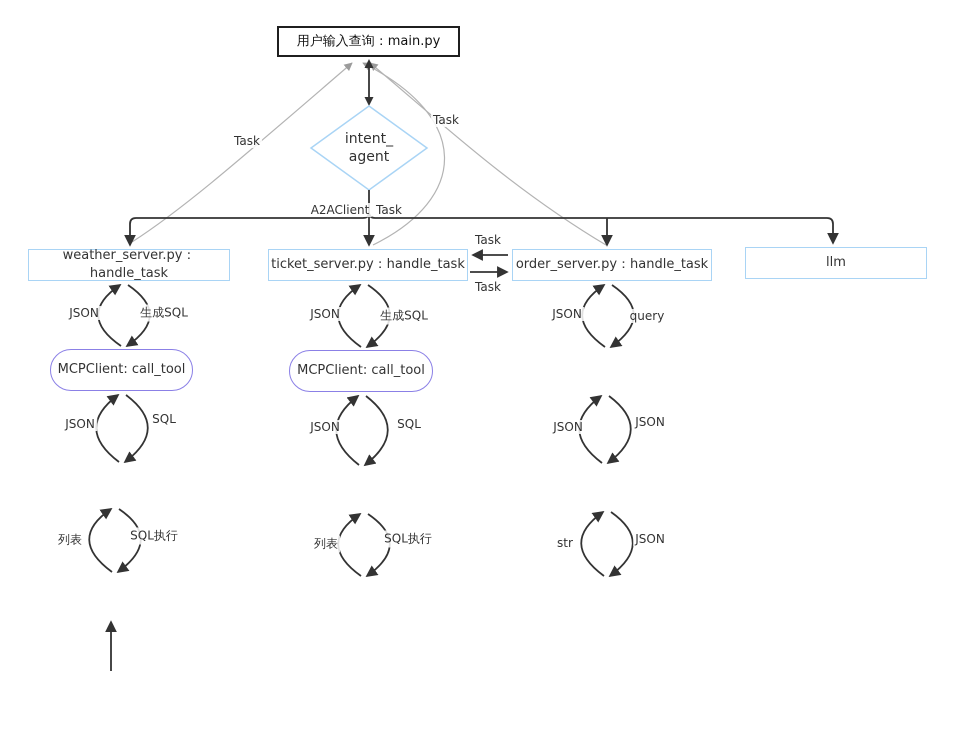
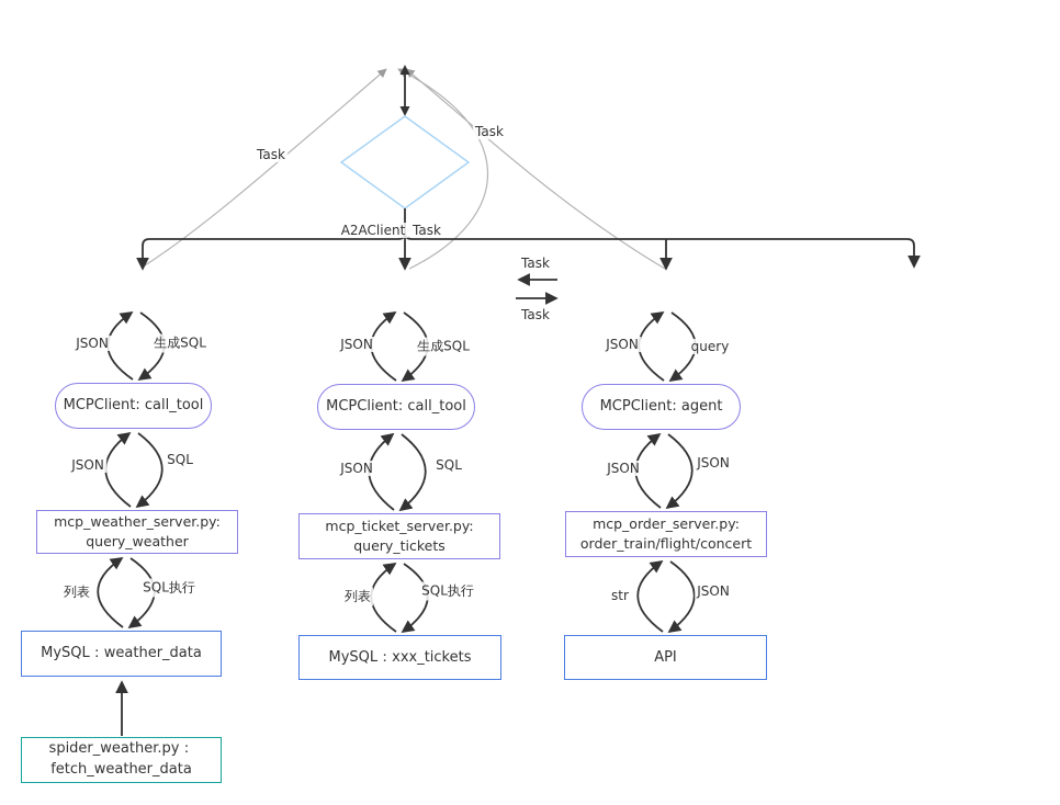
- 用户输入查询：main.py
- intent_
- agent
- weather_server.py：handle_task
- ticket_server.py：handle_task
- order_server.py：handle_task
- llm
  MCPClient: call_tool
  MCPClient: call_tool
+ MCPClient: agent
+ mcp_weather_server.py:
+ query_weather
+ mcp_ticket_server.py:
+ query_tickets
+ mcp_order_server.py:
+ order_train/flight/concert
+ MySQL：weather_data
+ MySQL：xxx_tickets
+ API
+ spider_weather.py：
+ fetch_weather_data
  Task
  Task
  A2AClient
  Task
  Task
  Task
  JSON
  生成SQL
  JSON
  SQL
  列表
  SQL执行
  JSON
  生成SQL
  JSON
  SQL
  列表
  SQL执行
  JSON
  query
  JSON
  JSON
  str
  JSON
